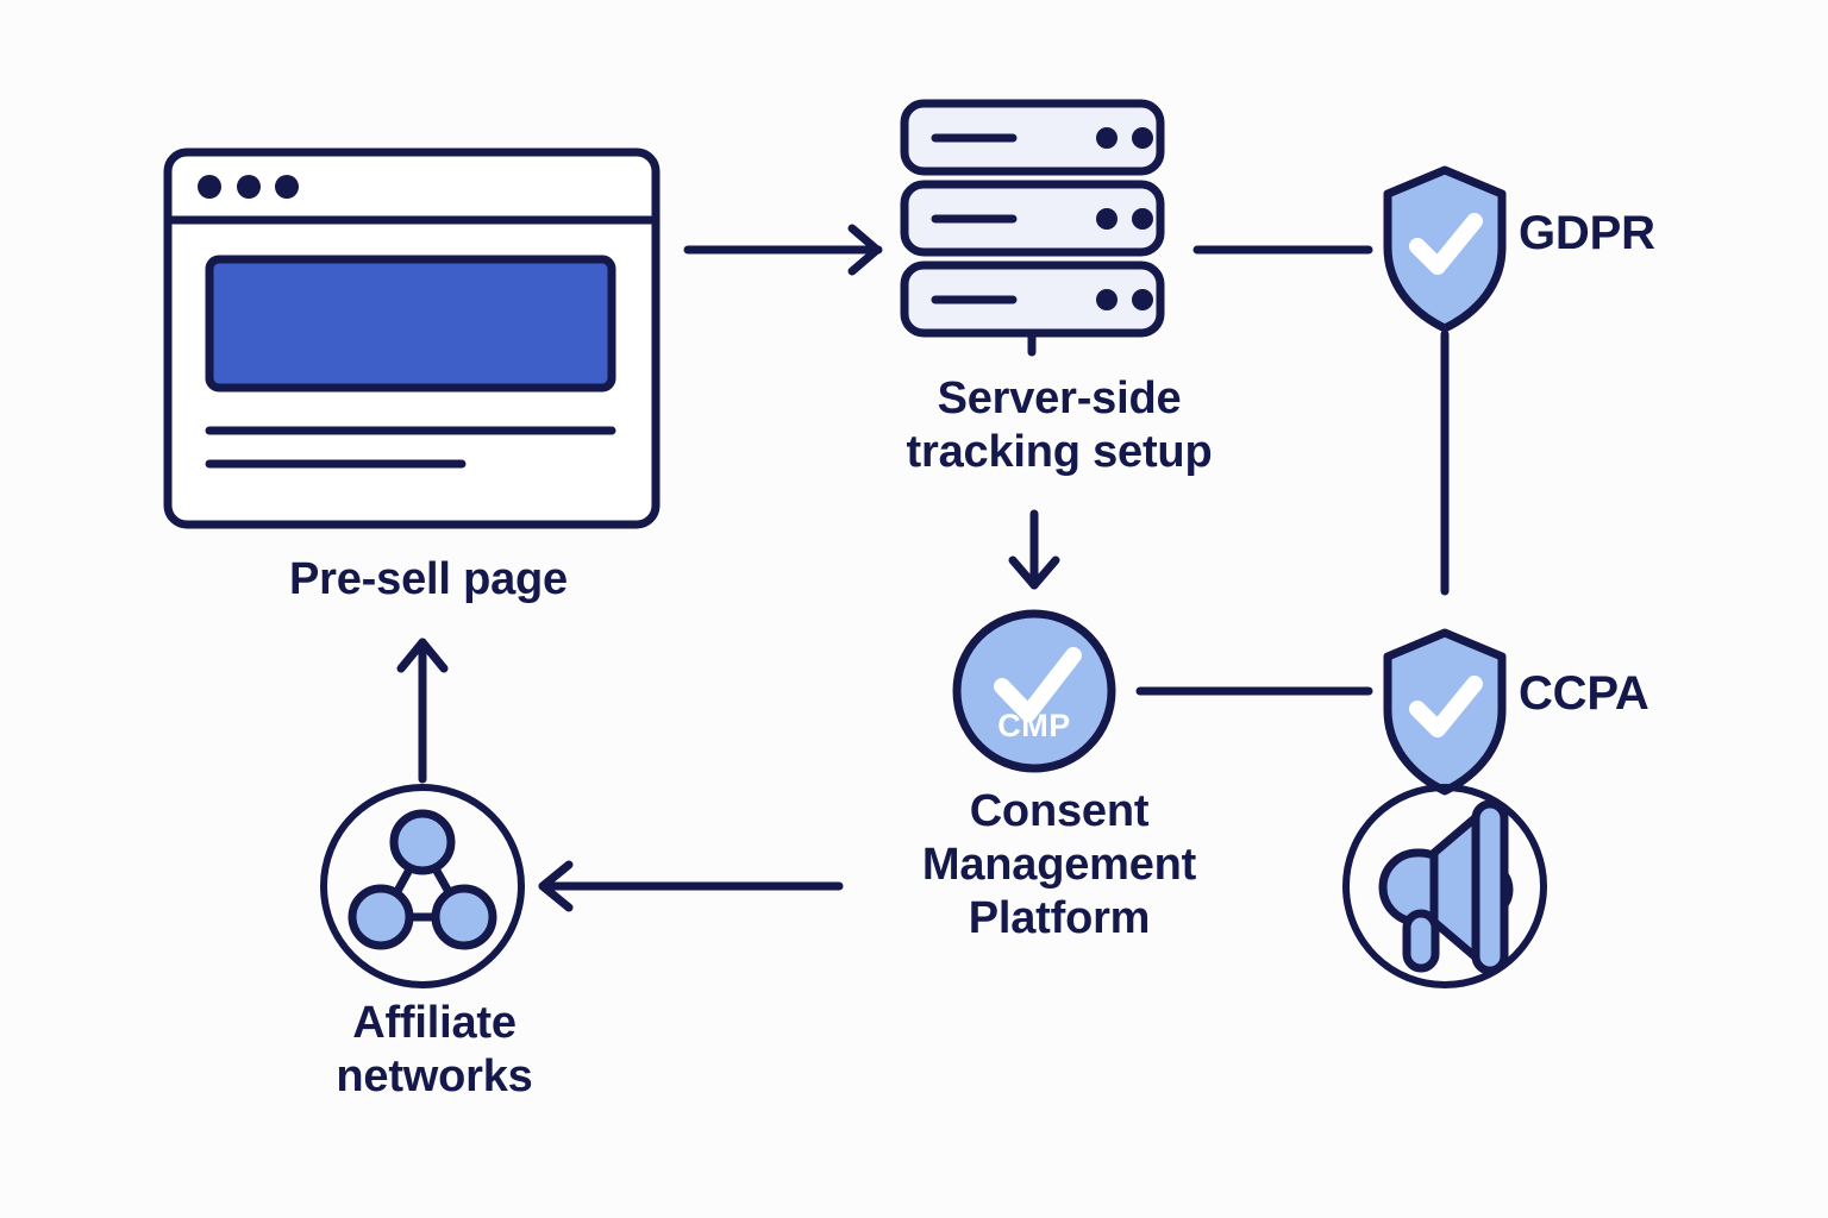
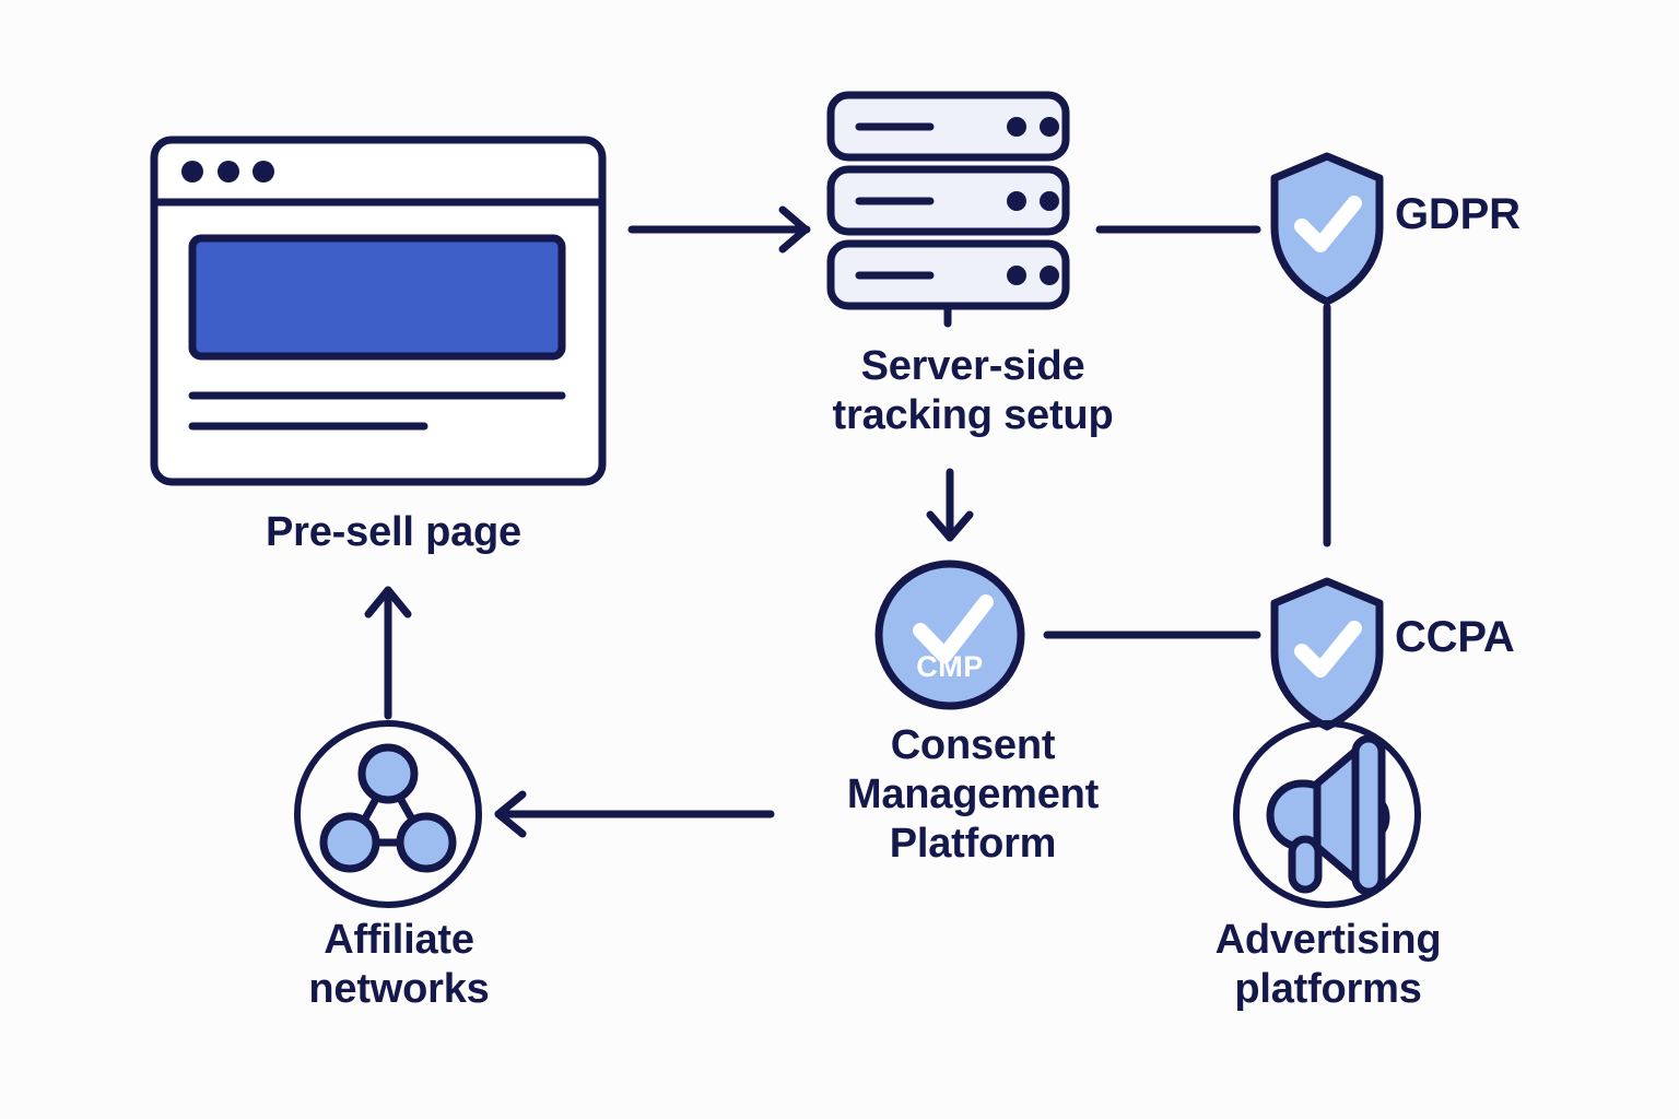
  CMP
  Pre-sell page
  Server-side
  tracking setup
  Consent
  Management
  Platform
  Affiliate
  networks
+ Advertising
+ platforms
  GDPR
  CCPA
